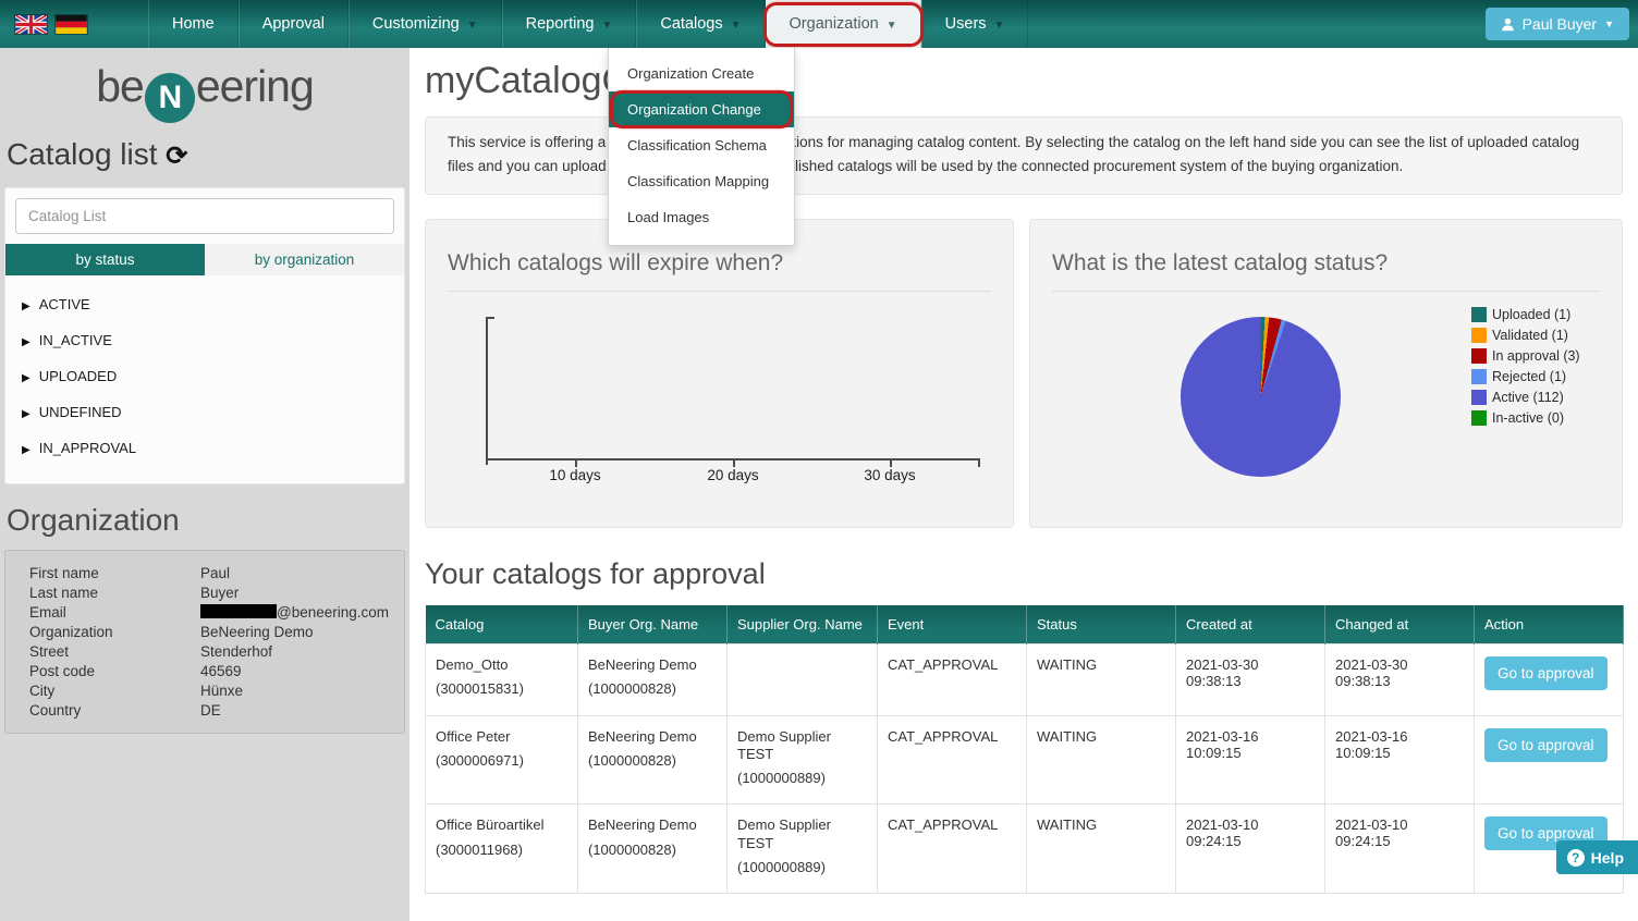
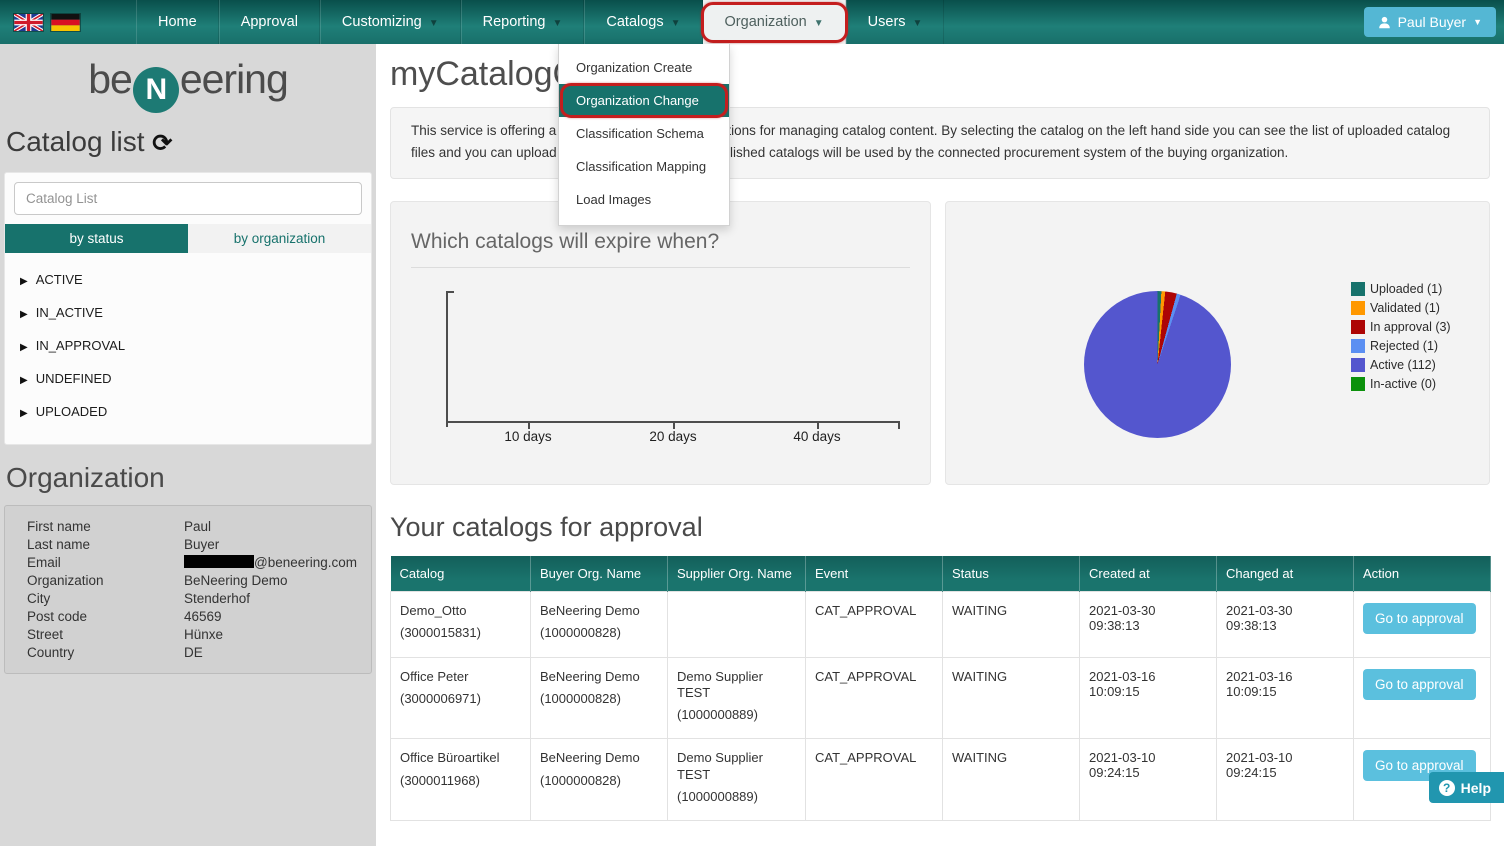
  Home
  Approval
  Customizing
  ▼
  Reporting
  ▼
  Catalogs
  ▼
  Organization
  ▼
  Users
  ▼
  Paul Buyer
  ▼
  Organization Create
  Organization Change
  Classification Schema
  Classification Mapping
  Load Images
  be N eering
  Catalog list ⟳
  Catalog List
  by status
  by organization
  ▶ ACTIVE
  ▶ IN_ACTIVE
- ▶ UPLOADED
+ ▶ IN_APPROVAL
  ▶ UNDEFINED
- ▶ IN_APPROVAL
+ ▶ UPLOADED
  Organization
  First name
  Paul
  Last name
  Buyer
  Email
  @beneering.com
  Organization
  BeNeering Demo
- Street
+ City
  Stenderhof
  Post code
  46569
- City
+ Street
  Hünxe
  Country
  DE
  This service is offering aions for managing catalog content. By selecting the catalog on the left hand side you can see the list of uploaded catalog files and you can uploadlished catalogs will be used by the connected procurement system of the buying organization.
  Which catalogs will expire when?
  10 days
  20 days
- 30 days
+ 40 days
- What is the latest catalog status?
  Uploaded (1)
  Validated (1)
  In approval (3)
  Rejected (1)
  Active (112)
  In-active (0)
  Your catalogs for approval
  Catalog	Buyer Org. Name	Supplier Org. Name	Event	Status	Created at	Changed at	Action
  Demo_Otto(3000015831)	BeNeering Demo(1000000828)		CAT_APPROVAL	WAITING	2021-03-30 09:38:13	2021-03-30 09:38:13	Go to approval
  Office Peter(3000006971)	BeNeering Demo(1000000828)	Demo Supplier TEST(1000000889)	CAT_APPROVAL	WAITING	2021-03-16 10:09:15	2021-03-16 10:09:15	Go to approval
  Office Büroartikel(3000011968)	BeNeering Demo(1000000828)	Demo Supplier TEST(1000000889)	CAT_APPROVAL	WAITING	2021-03-10 09:24:15	2021-03-10 09:24:15	Go to approval
  ?
  Help
